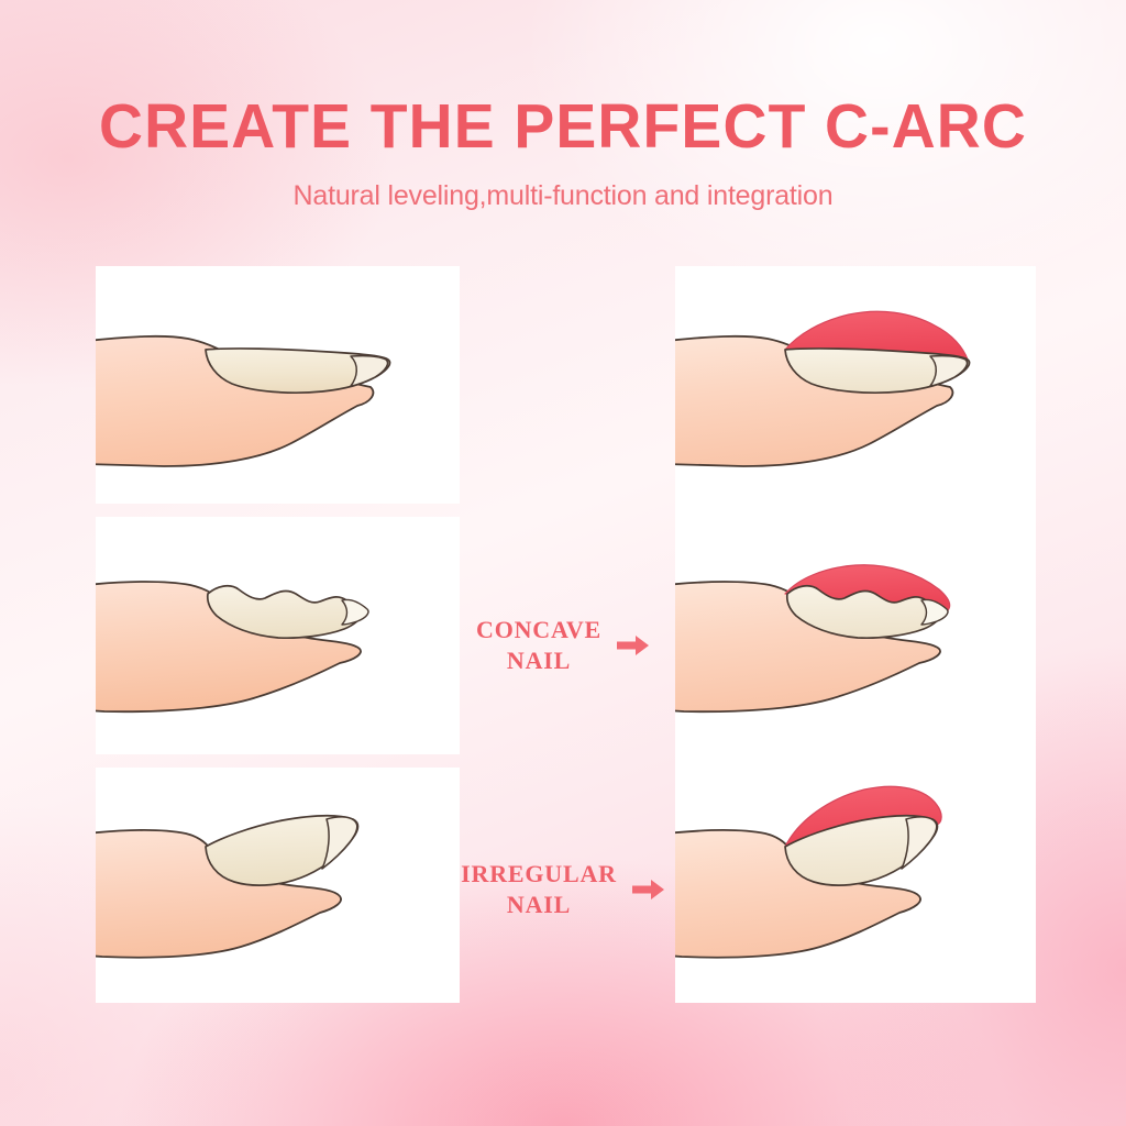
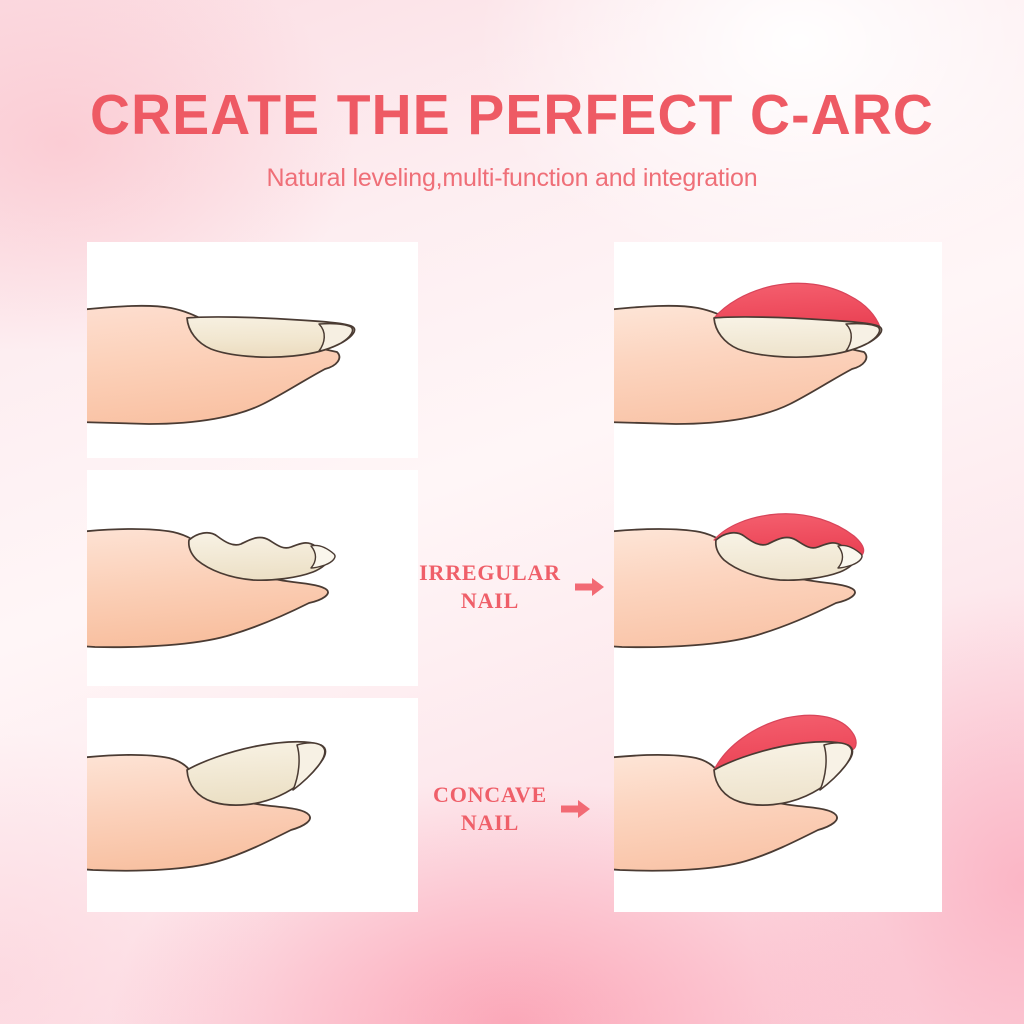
  CREATE THE PERFECT C-ARC
  Natural leveling,multi-function and integration
- CONCAVE
+ IRREGULAR
  NAIL
- IRREGULAR
+ CONCAVE
  NAIL
